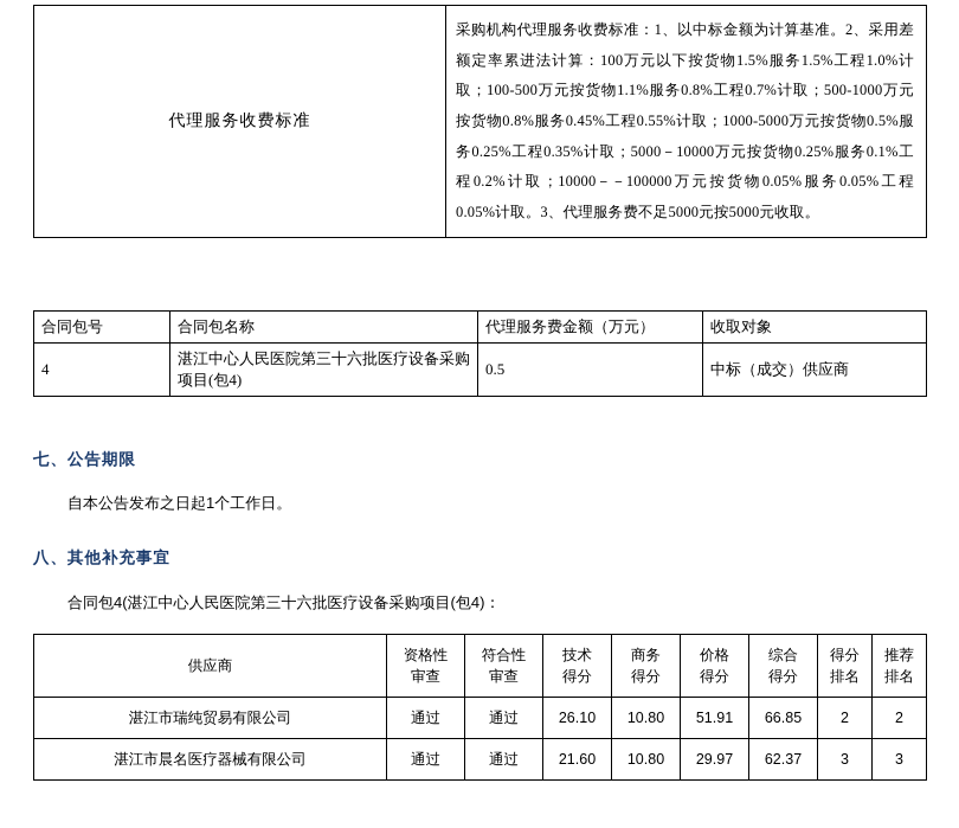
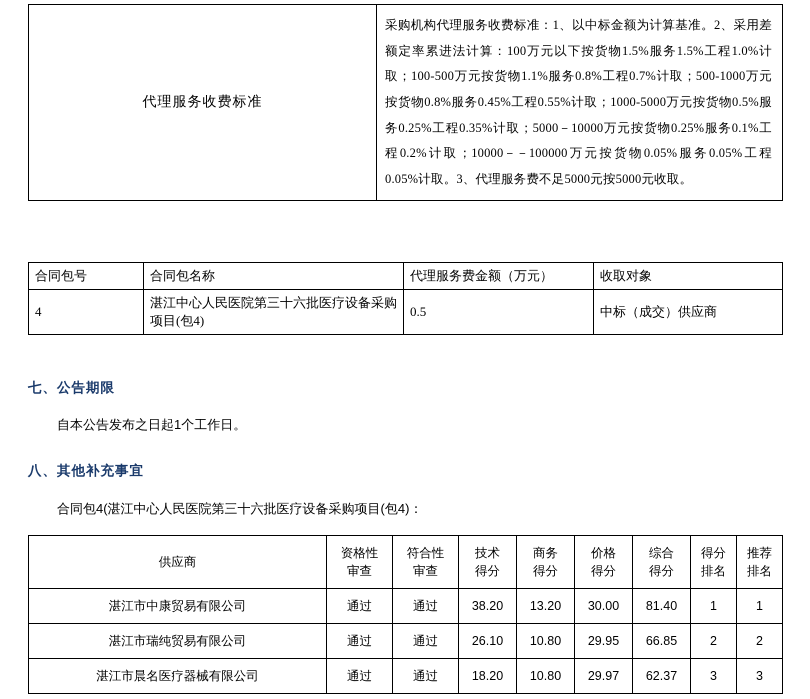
  代理服务收费标准	采购机构代理服务收费标准：1、以中标金额为计算基准。2、采用差额定率累进法计算：100万元以下按货物1.5%服务1.5%工程1.0%计取；100-500万元按货物1.1%服务0.8%工程0.7%计取；500-1000万元按货物0.8%服务0.45%工程0.55%计取；1000-5000万元按货物0.5%服务0.25%工程0.35%计取；5000－10000万元按货物0.25%服务0.1%工程0.2%计取；10000－－100000万元按货物0.05%服务0.05%工程0.05%计取。3、代理服务费不足5000元按5000元收取。
  合同包号	合同包名称	代理服务费金额（万元）	收取对象
  4	湛江中心人民医院第三十六批医疗设备采购项目(包4)	0.5	中标（成交）供应商
  七、公告期限
  自本公告发布之日起1个工作日。
  八、其他补充事宜
  合同包4(湛江中心人民医院第三十六批医疗设备采购项目(包4)：
  供应商	资格性 审查	符合性 审查	技术 得分	商务 得分	价格 得分	综合 得分	得分 排名	推荐 排名
+ 湛江市中康贸易有限公司	通过	通过	38.20	13.20	30.00	81.40	1	1
- 湛江市瑞纯贸易有限公司	通过	通过	26.10	10.80	51.91	66.85	2	2
+ 湛江市瑞纯贸易有限公司	通过	通过	26.10	10.80	29.95	66.85	2	2
- 湛江市晨名医疗器械有限公司	通过	通过	21.60	10.80	29.97	62.37	3	3
+ 湛江市晨名医疗器械有限公司	通过	通过	18.20	10.80	29.97	62.37	3	3
